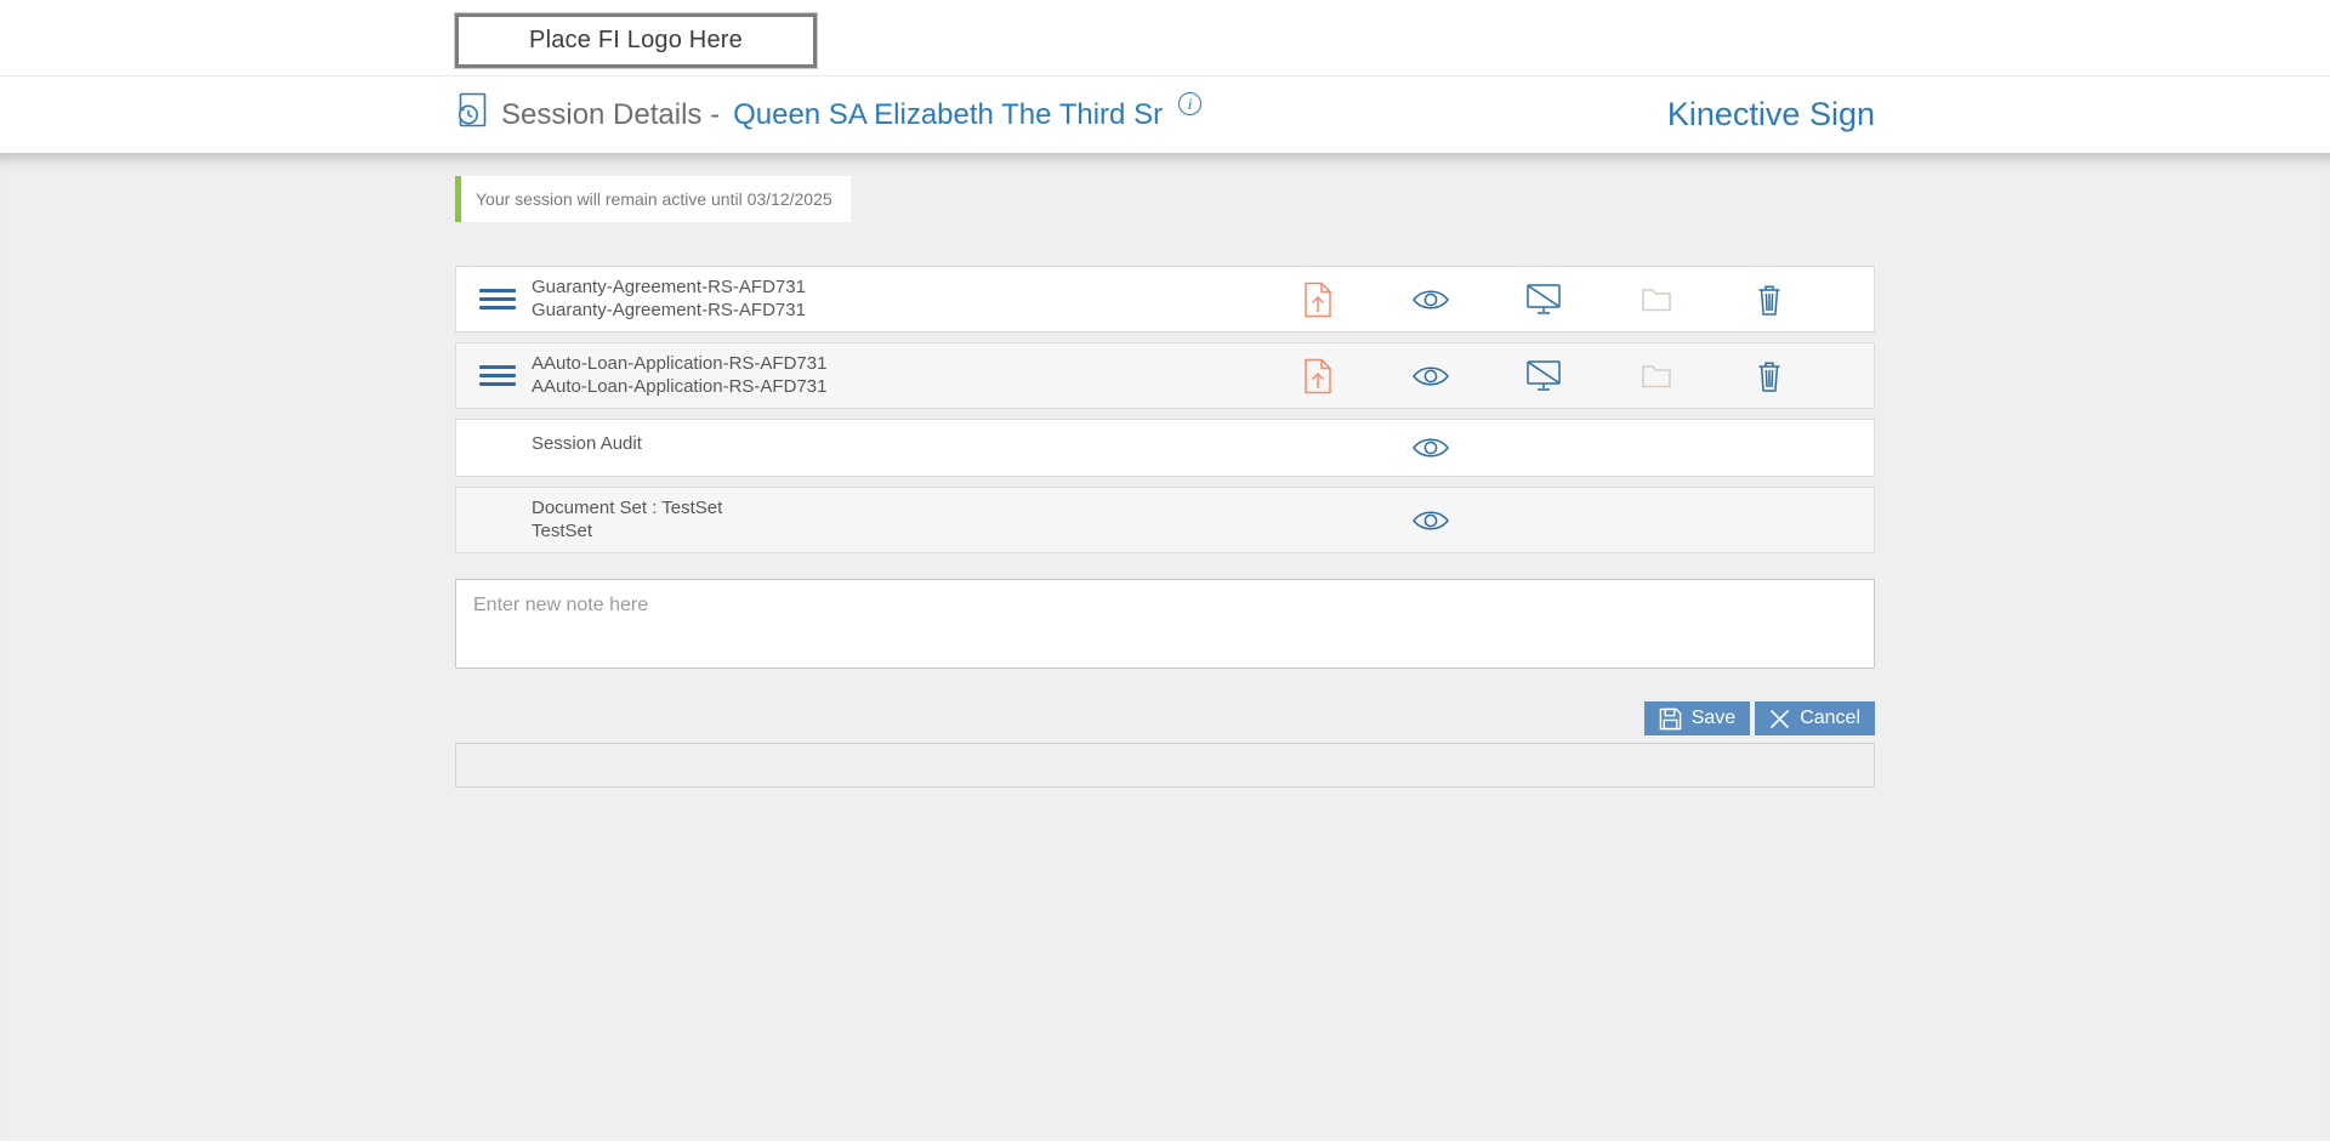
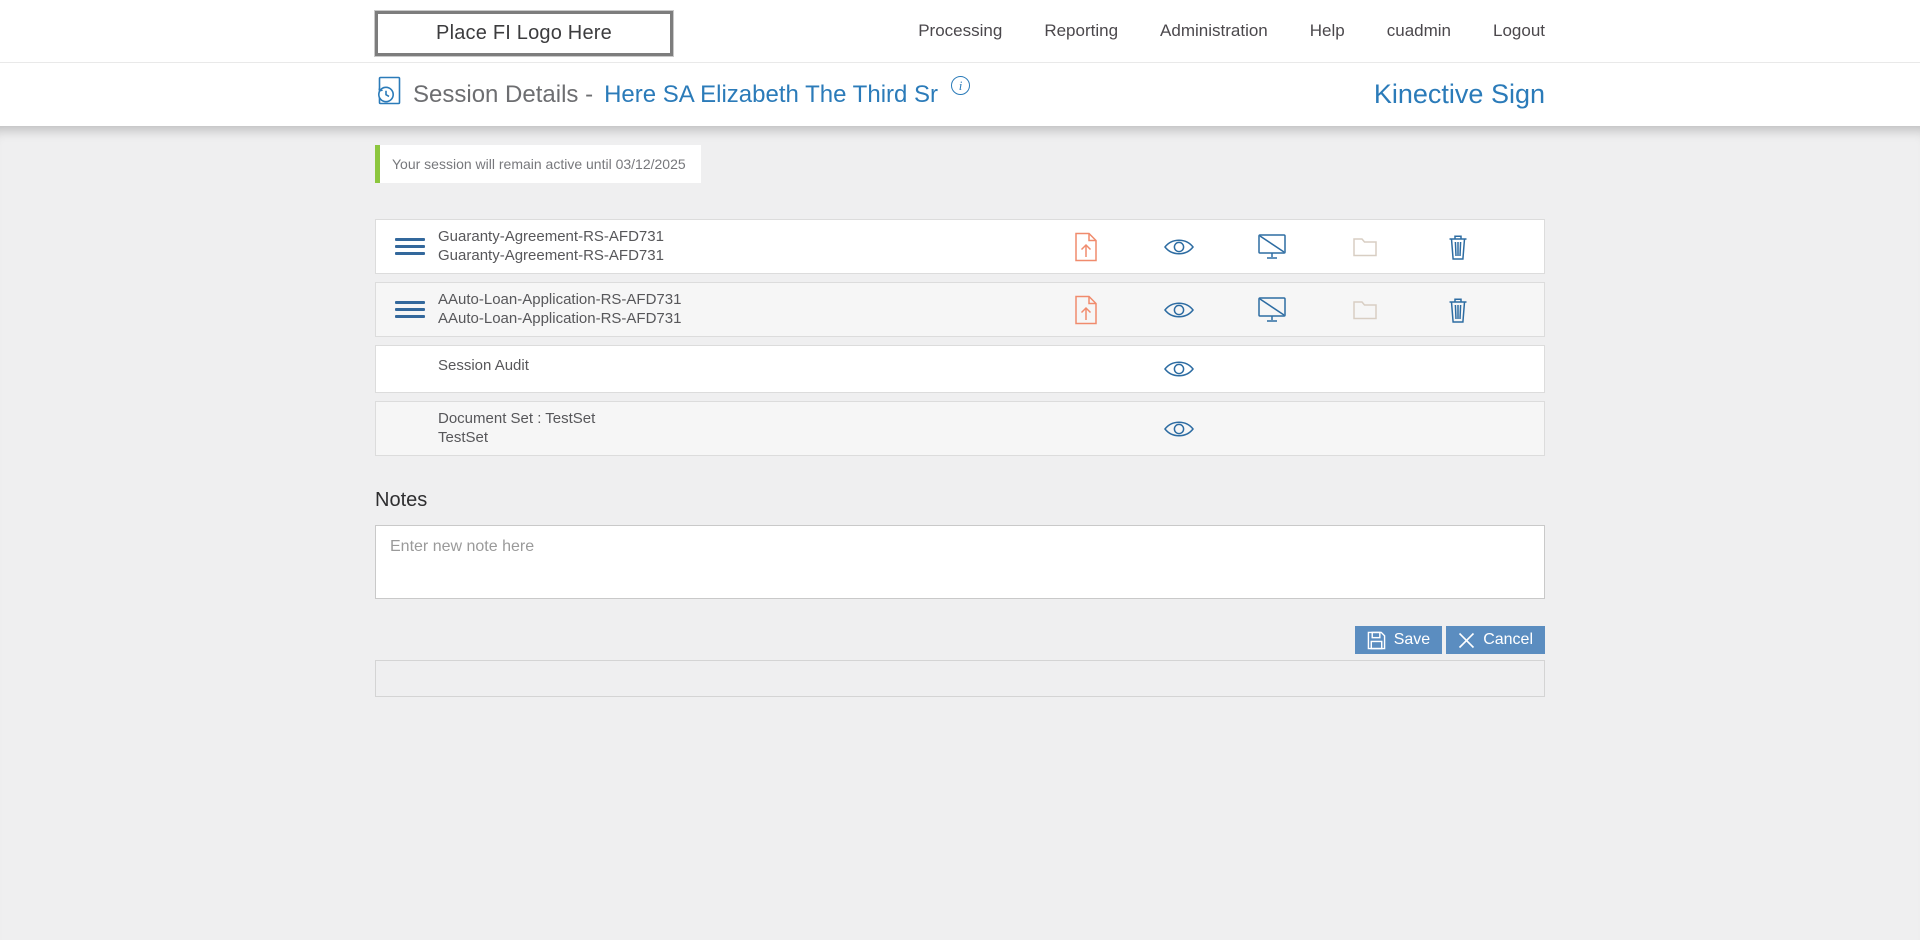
  Place FI Logo Here
+ Processing
+ Reporting
+ Administration
+ Help
+ cuadmin
+ Logout
  Session Details -
- Queen SA Elizabeth The Third Sr
+ Here SA Elizabeth The Third Sr
  i
  Kinective Sign
  Your session will remain active until 03/12/2025
  Guaranty-Agreement-RS-AFD731
  Guaranty-Agreement-RS-AFD731
  AAuto-Loan-Application-RS-AFD731
  AAuto-Loan-Application-RS-AFD731
  Session Audit
  Document Set : TestSet
  TestSet
+ Notes
  Enter new note here
  Save
  Cancel
